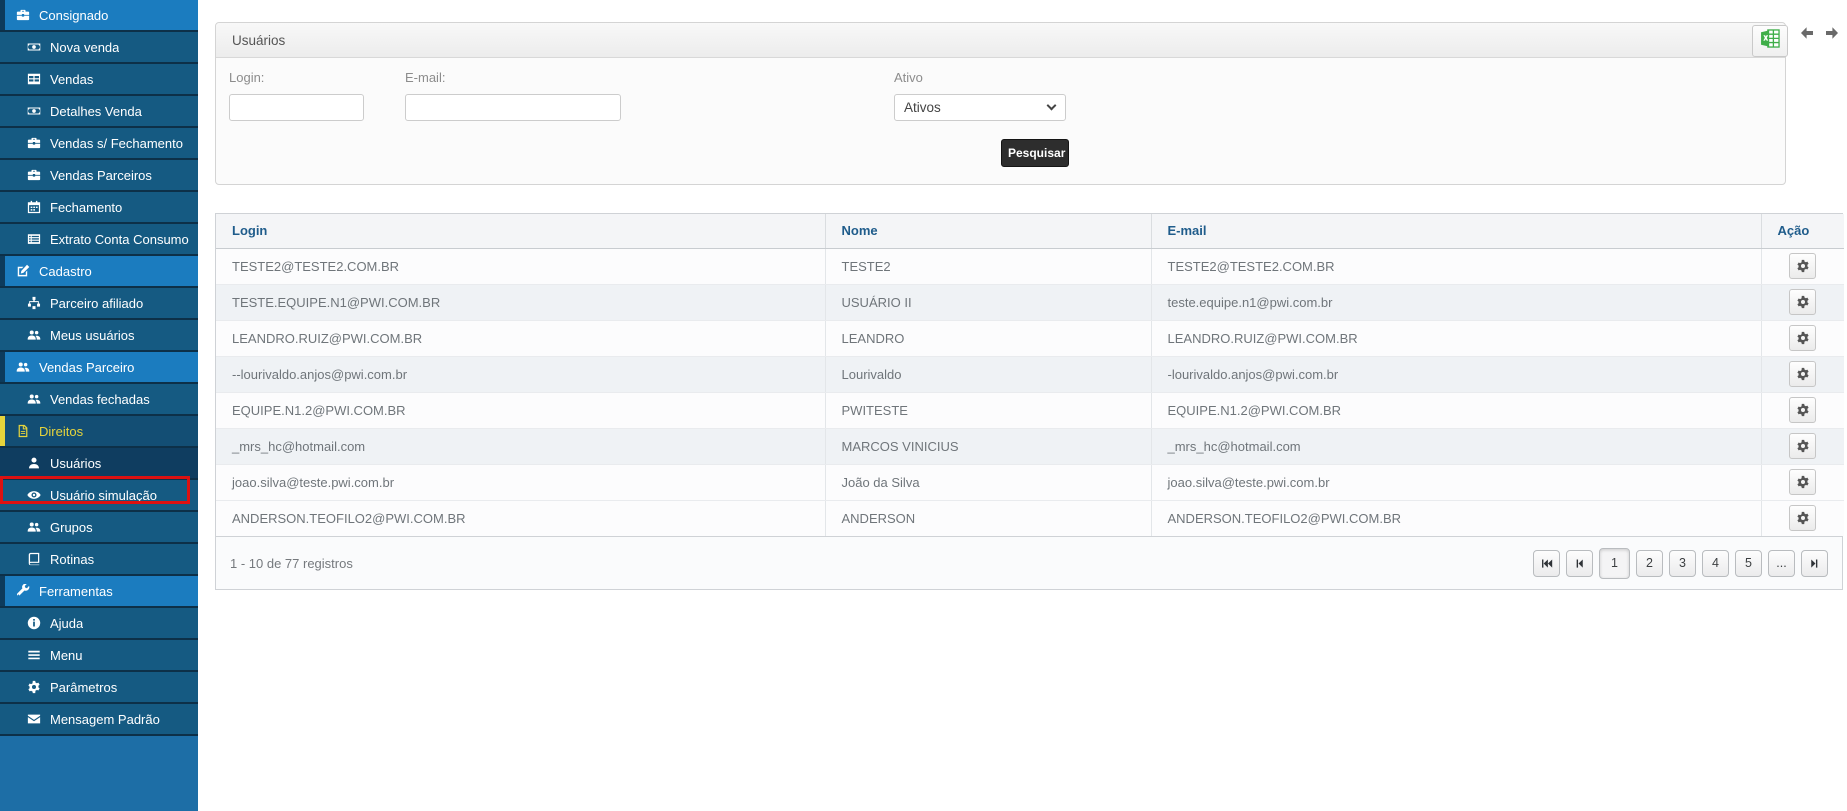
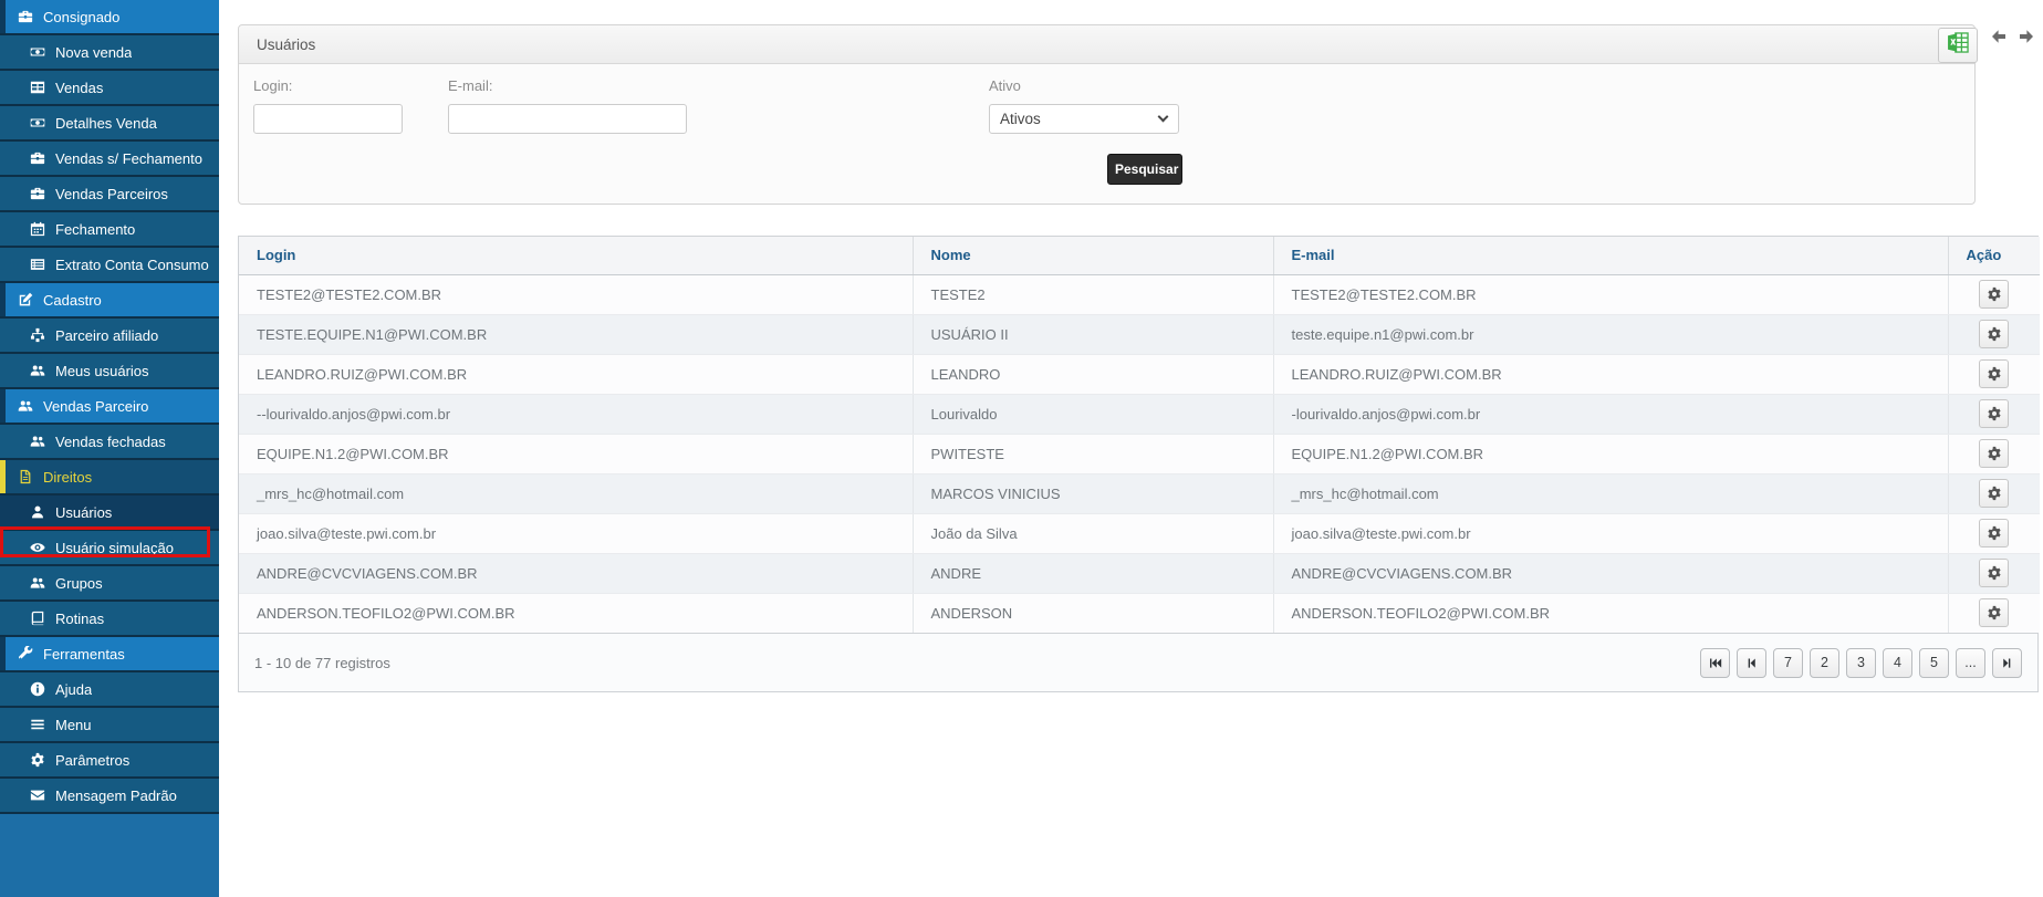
  Consignado
  Nova venda
  Vendas
  Detalhes Venda
  Vendas s/ Fechamento
  Vendas Parceiros
  Fechamento
  Extrato Conta Consumo
  Cadastro
  Parceiro afiliado
  Meus usuários
  Vendas Parceiro
  Vendas fechadas
  Direitos
  Usuários
  Usuário simulação
  Grupos
  Rotinas
  Ferramentas
  Ajuda
  Menu
  Parâmetros
  Mensagem Padrão
  Usuários
  Login:
  E-mail:
  Ativo
  Ativos
  Pesquisar
  Login	Nome	E-mail	Ação
  TESTE2@TESTE2.COM.BR	TESTE2	TESTE2@TESTE2.COM.BR
  TESTE.EQUIPE.N1@PWI.COM.BR	USUÁRIO II	teste.equipe.n1@pwi.com.br
  LEANDRO.RUIZ@PWI.COM.BR	LEANDRO	LEANDRO.RUIZ@PWI.COM.BR
  --lourivaldo.anjos@pwi.com.br	Lourivaldo	-lourivaldo.anjos@pwi.com.br
  EQUIPE.N1.2@PWI.COM.BR	PWITESTE	EQUIPE.N1.2@PWI.COM.BR
  _mrs_hc@hotmail.com	MARCOS VINICIUS	_mrs_hc@hotmail.com
  joao.silva@teste.pwi.com.br	João da Silva	joao.silva@teste.pwi.com.br
+ ANDRE@CVCVIAGENS.COM.BR	ANDRE	ANDRE@CVCVIAGENS.COM.BR
  ANDERSON.TEOFILO2@PWI.COM.BR	ANDERSON	ANDERSON.TEOFILO2@PWI.COM.BR
  1 - 10 de 77 registros
- 1
+ 7
  2
  3
  4
  5
  ...
